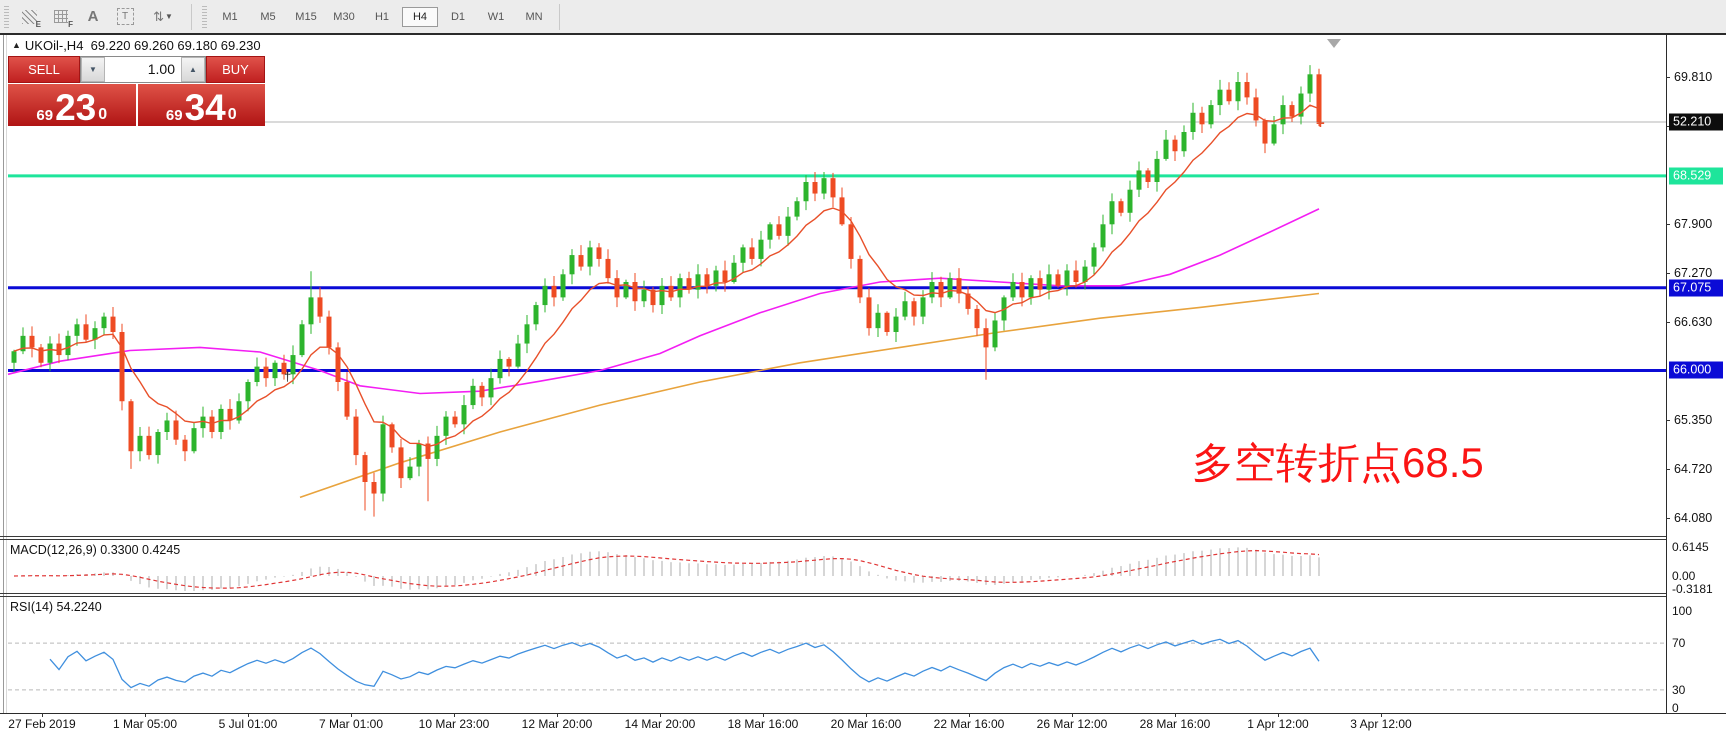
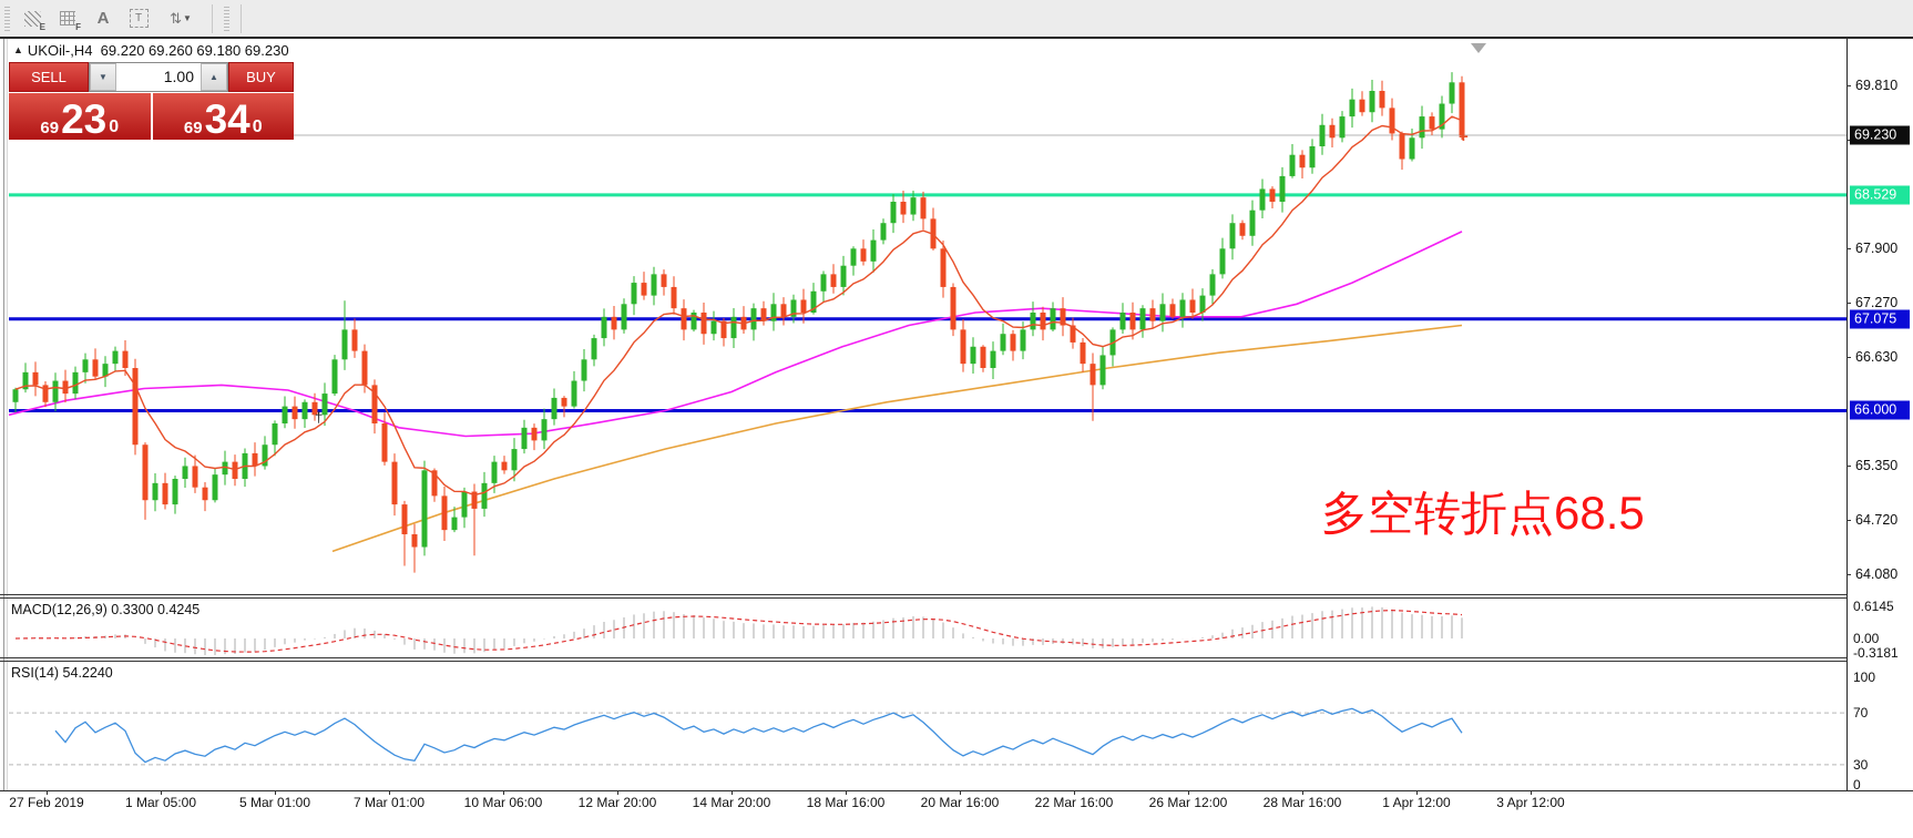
  E
  F
  A
  T
  ⇅
  ▼
- M1
- M5
- M15
- M30
- H1
- H4
- D1
- W1
- MN
  ▲ UKOil-,H4 69.220 69.260 69.180 69.230
  SELL
  ▼
  1.00
  ▲
  BUY
  69
  23
  0
  69
  34
  0
  MACD(12,26,9) 0.3300 0.4245
  RSI(14) 54.2240
  多空转折点68.5
  †
  +
  69.810
  67.900
  67.270
  66.630
  65.350
  64.720
  64.080
- 52.210
+ 69.230
  68.529
  67.075
  66.000
  27 Feb 2019
  1 Mar 05:00
- 5 Jul 01:00
+ 5 Mar 01:00
  7 Mar 01:00
- 10 Mar 23:00
+ 10 Mar 06:00
  12 Mar 20:00
  14 Mar 20:00
  18 Mar 16:00
  20 Mar 16:00
  22 Mar 16:00
  26 Mar 12:00
  28 Mar 16:00
  1 Apr 12:00
  3 Apr 12:00
  0.6145
  0.00
  -0.3181
  100
  70
  30
  0
